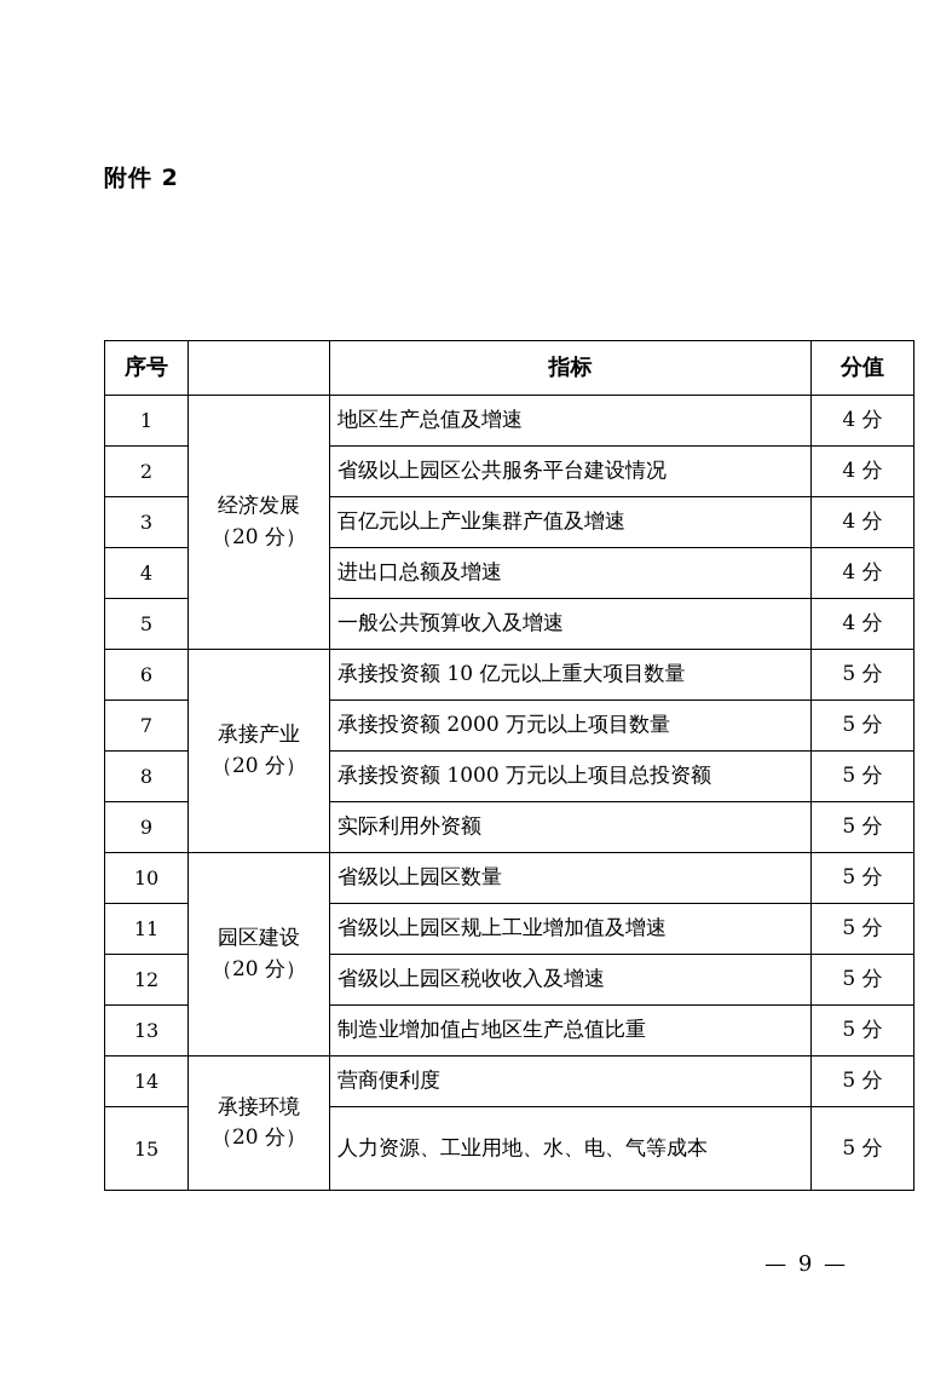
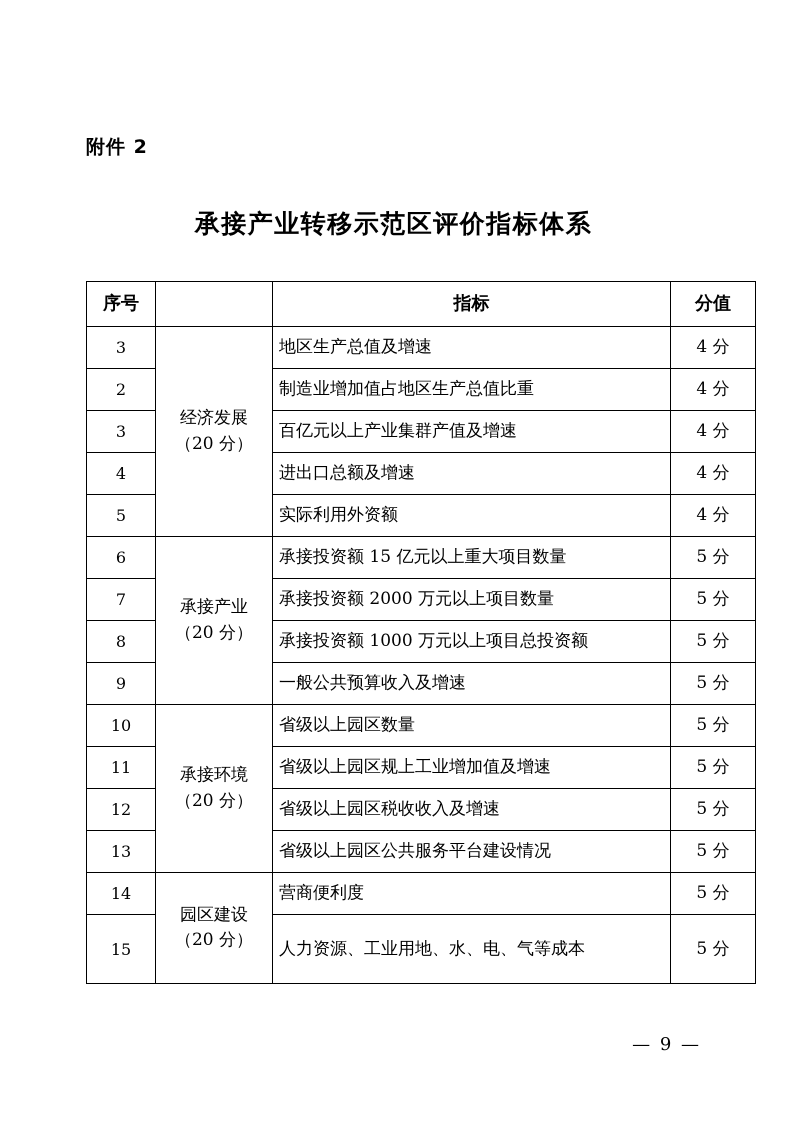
  附件 2
+ 承接产业转移示范区评价指标体系
  序号		指标	分值
- 1	经济发展 （20 分）	地区生产总值及增速	4 分
+ 3	经济发展 （20 分）	地区生产总值及增速	4 分
- 2	省级以上园区公共服务平台建设情况	4 分
+ 2	制造业增加值占地区生产总值比重	4 分
  3	百亿元以上产业集群产值及增速	4 分
  4	进出口总额及增速	4 分
- 5	一般公共预算收入及增速	4 分
+ 5	实际利用外资额	4 分
- 6	承接产业 （20 分）	承接投资额 10 亿元以上重大项目数量	5 分
+ 6	承接产业 （20 分）	承接投资额 15 亿元以上重大项目数量	5 分
  7	承接投资额 2000 万元以上项目数量	5 分
  8	承接投资额 1000 万元以上项目总投资额	5 分
- 9	实际利用外资额	5 分
+ 9	一般公共预算收入及增速	5 分
- 10	园区建设 （20 分）	省级以上园区数量	5 分
+ 10	承接环境 （20 分）	省级以上园区数量	5 分
  11	省级以上园区规上工业增加值及增速	5 分
  12	省级以上园区税收收入及增速	5 分
- 13	制造业增加值占地区生产总值比重	5 分
+ 13	省级以上园区公共服务平台建设情况	5 分
- 14	承接环境 （20 分）	营商便利度	5 分
+ 14	园区建设 （20 分）	营商便利度	5 分
  15	人力资源、工业用地、水、电、气等成本	5 分
  — 9 —
